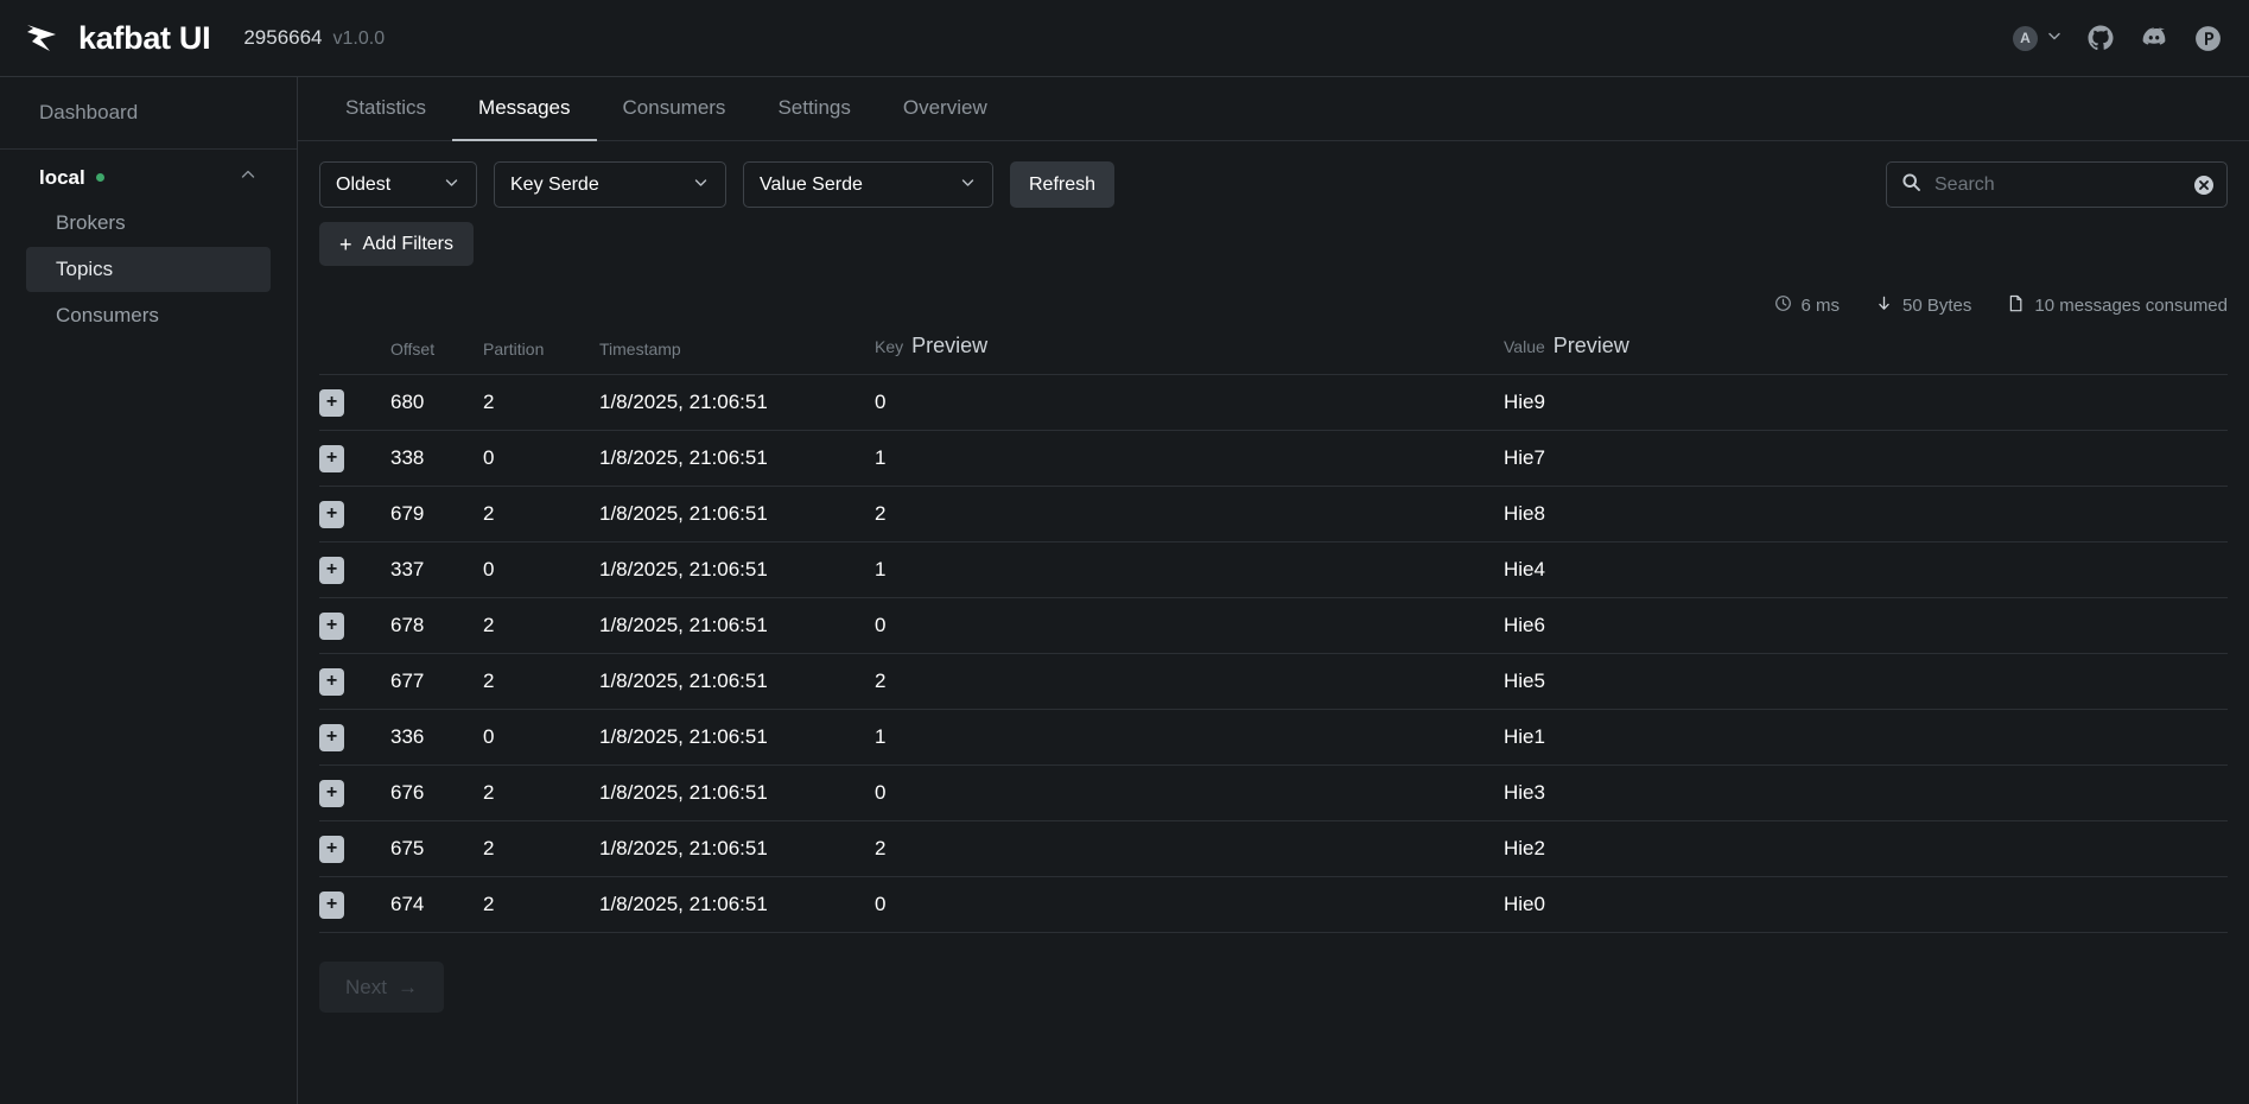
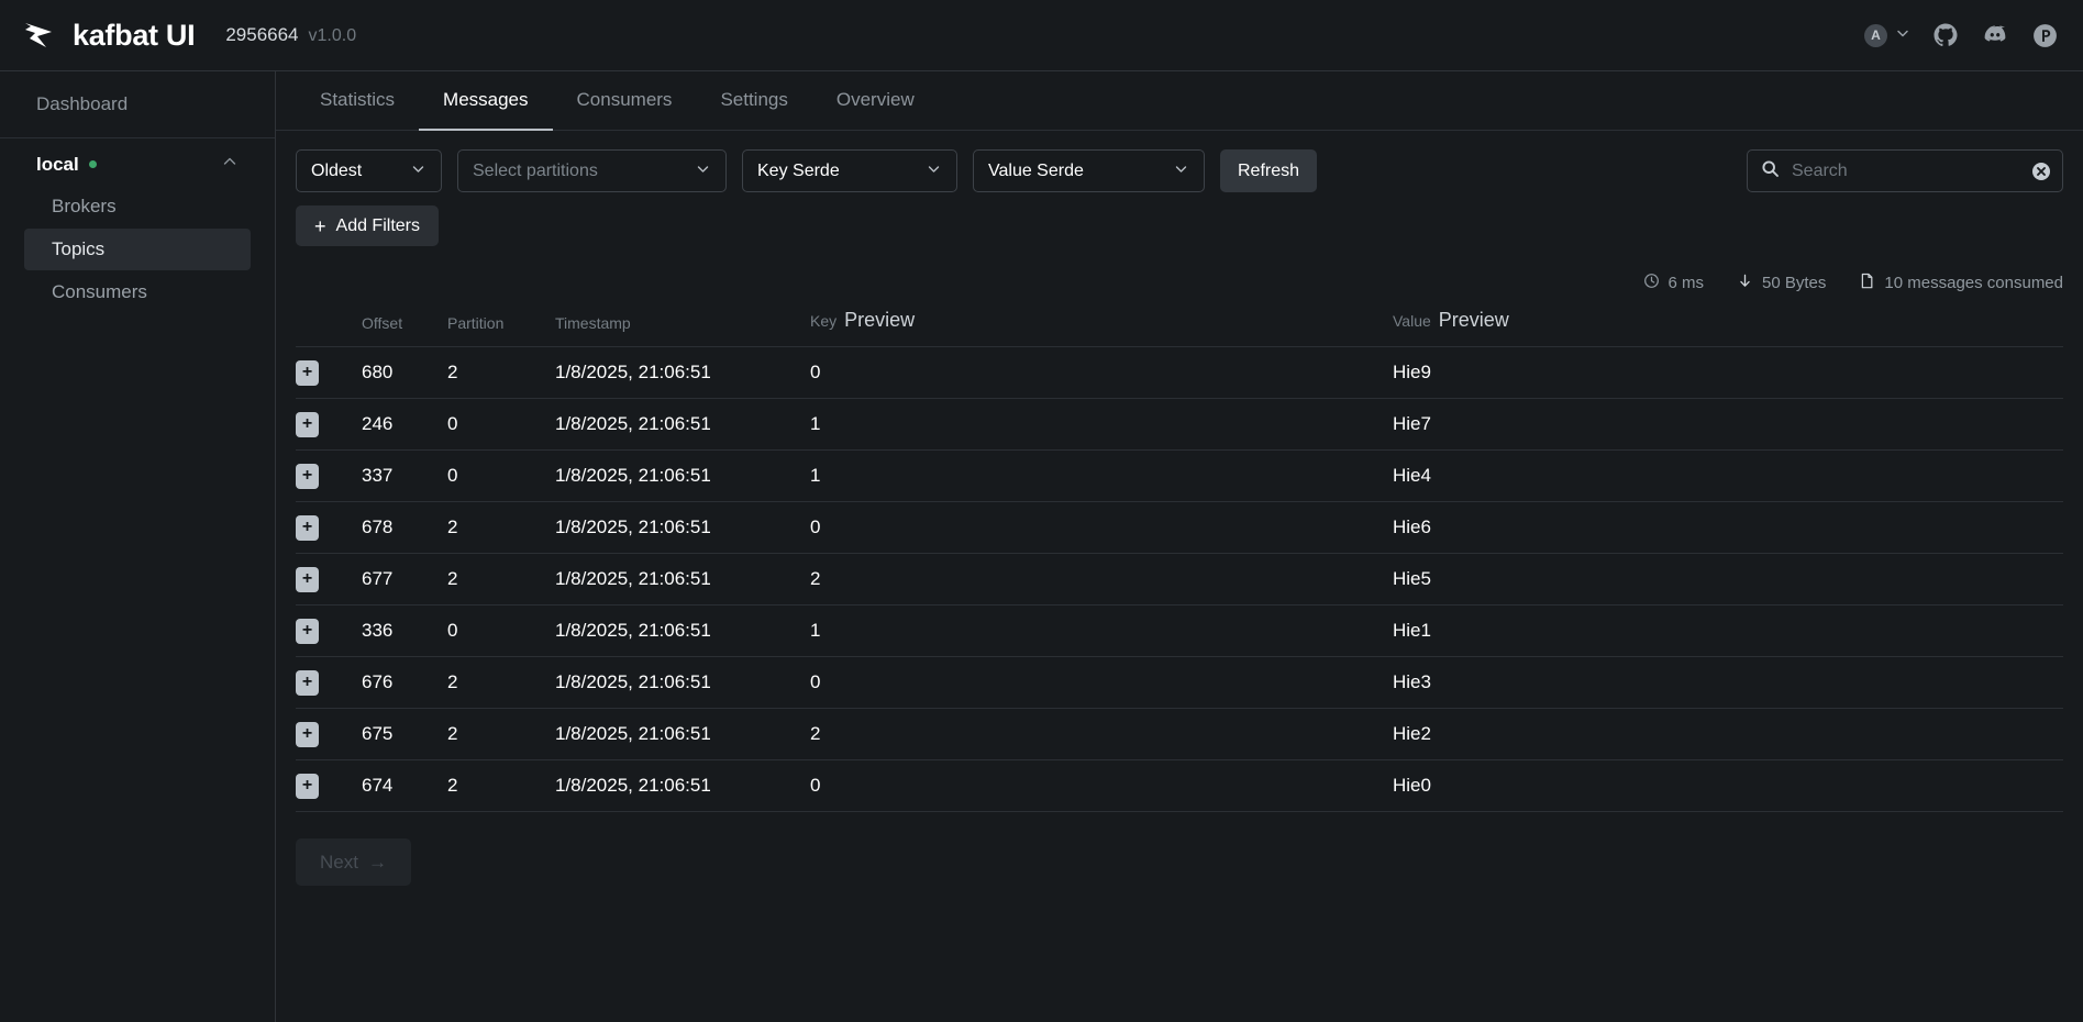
  kafbat UI
  2956664
  v1.0.0
  A
  Dashboard
  local
  Brokers
  Topics
  Consumers
  Statistics
  Messages
  Consumers
  Settings
  Overview
  Oldest
+ Select partitions
  Key Serde
  Value Serde
  Refresh
  Search
  +
  Add Filters
  6 ms
  50 Bytes
  10 messages consumed
  	Offset	Partition	Timestamp	Key Preview	Value Preview
  +	680	2	1/8/2025, 21:06:51	0	Hie9
- +	338	0	1/8/2025, 21:06:51	1	Hie7
+ +	246	0	1/8/2025, 21:06:51	1	Hie7
- +	679	2	1/8/2025, 21:06:51	2	Hie8
  +	337	0	1/8/2025, 21:06:51	1	Hie4
  +	678	2	1/8/2025, 21:06:51	0	Hie6
  +	677	2	1/8/2025, 21:06:51	2	Hie5
  +	336	0	1/8/2025, 21:06:51	1	Hie1
  +	676	2	1/8/2025, 21:06:51	0	Hie3
  +	675	2	1/8/2025, 21:06:51	2	Hie2
  +	674	2	1/8/2025, 21:06:51	0	Hie0
  Next
  →
